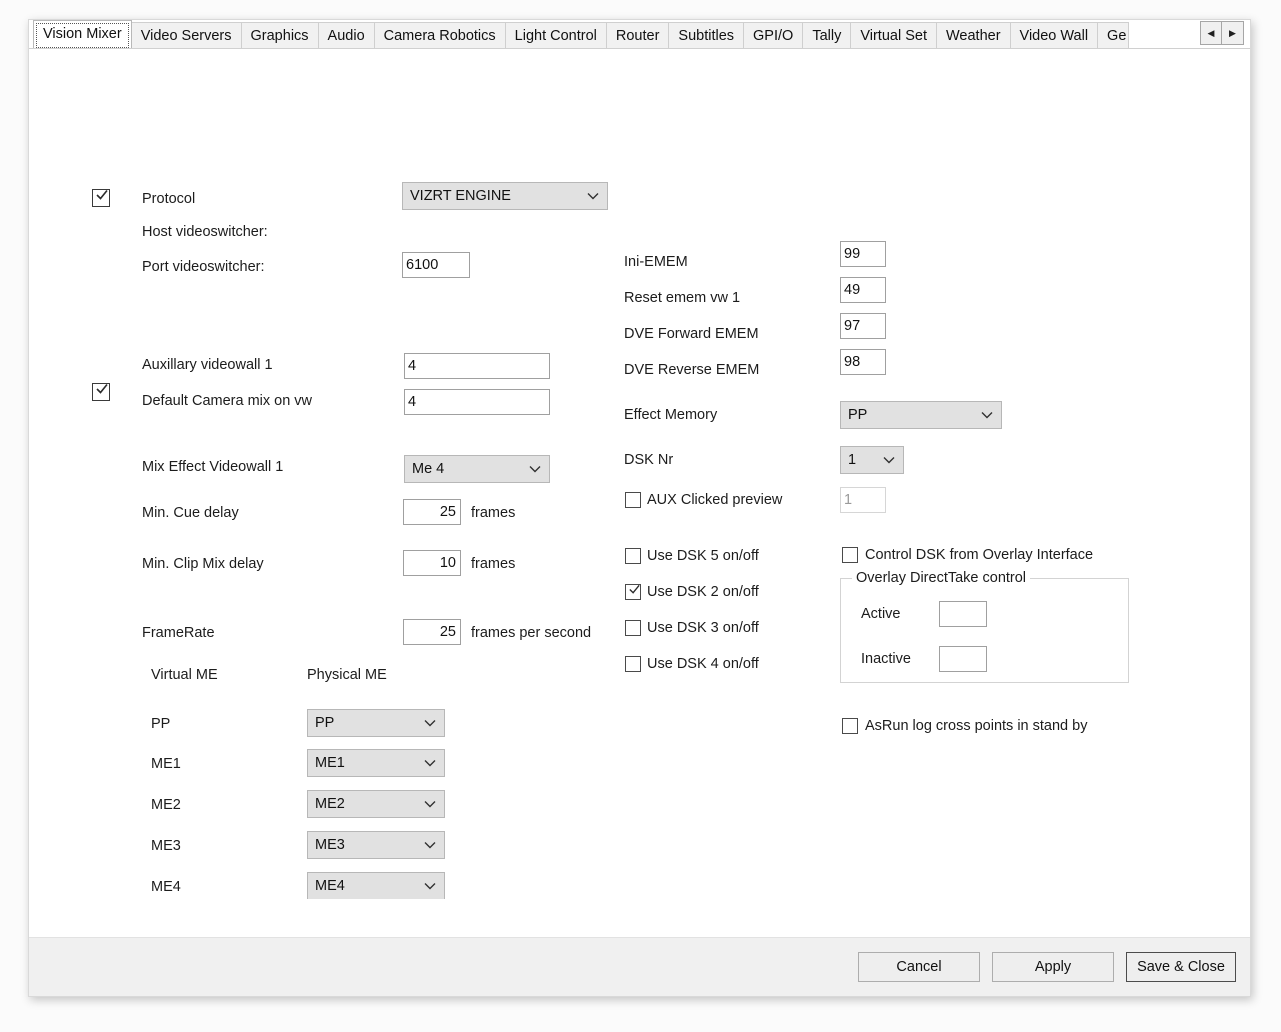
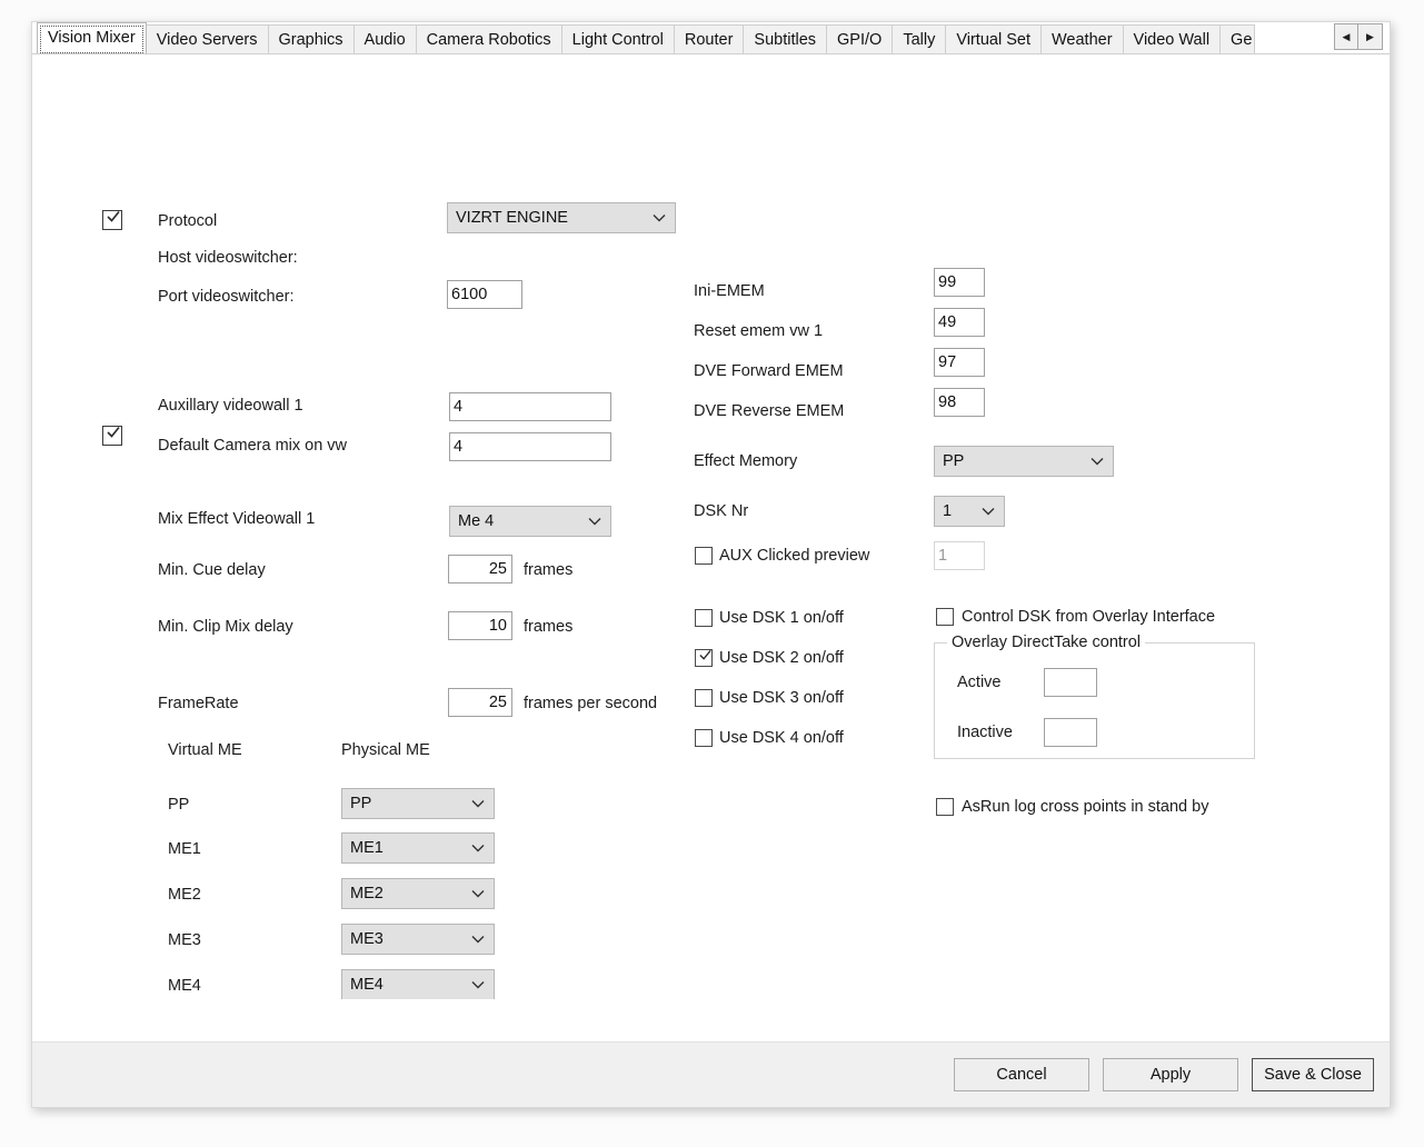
  Vision Mixer
  Video Servers
  Graphics
  Audio
  Camera Robotics
  Light Control
  Router
  Subtitles
  GPI/O
  Tally
  Virtual Set
  Weather
  Video Wall
  Ge
  ◀
  ▶
  Protocol
  VIZRT ENGINE
  Host videoswitcher:
  Port videoswitcher:
  6100
  Auxillary videowall 1
  4
  Default Camera mix on vw
  4
  Mix Effect Videowall 1
  Me 4
  Min. Cue delay
  25
  frames
  Min. Clip Mix delay
  10
  frames
  FrameRate
  25
  frames per second
  Virtual ME
  Physical ME
  PP
  PP
  ME1
  ME1
  ME2
  ME2
  ME3
  ME3
  ME4
  ME4
  Ini-EMEM
  99
  Reset emem vw 1
  49
  DVE Forward EMEM
  97
  DVE Reverse EMEM
  98
  Effect Memory
  PP
  DSK Nr
  1
  AUX Clicked preview
  1
- Use DSK 5 on/off
+ Use DSK 1 on/off
  Use DSK 2 on/off
  Use DSK 3 on/off
  Use DSK 4 on/off
  Control DSK from Overlay Interface
  Overlay DirectTake control
  Active
  Inactive
  AsRun log cross points in stand by
  Cancel
  Apply
  Save & Close
